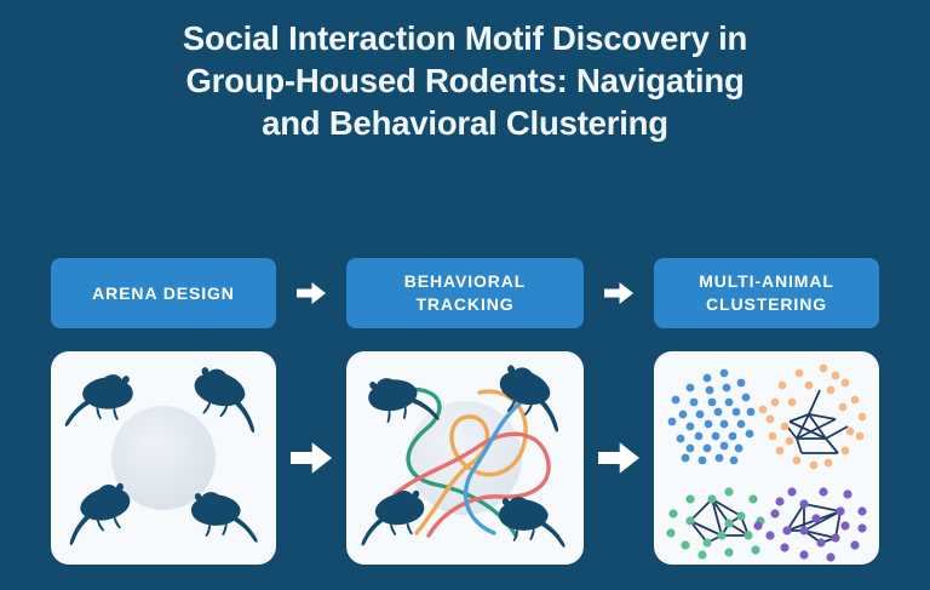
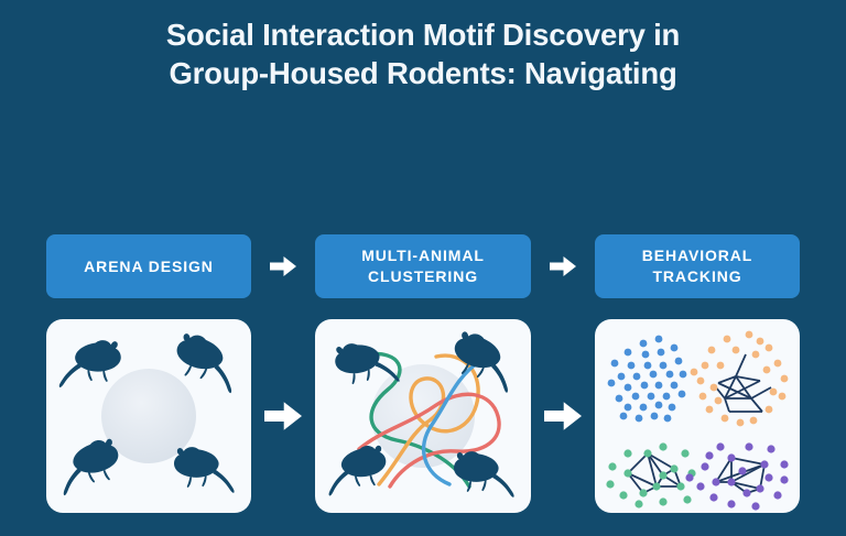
  Social Interaction Motif Discovery in
  Group-Housed Rodents: Navigating
- and Behavioral Clustering
  ARENA DESIGN
- BEHAVIORAL
+ MULTI-ANIMAL
- TRACKING
+ CLUSTERING
- MULTI-ANIMAL
+ BEHAVIORAL
- CLUSTERING
+ TRACKING
